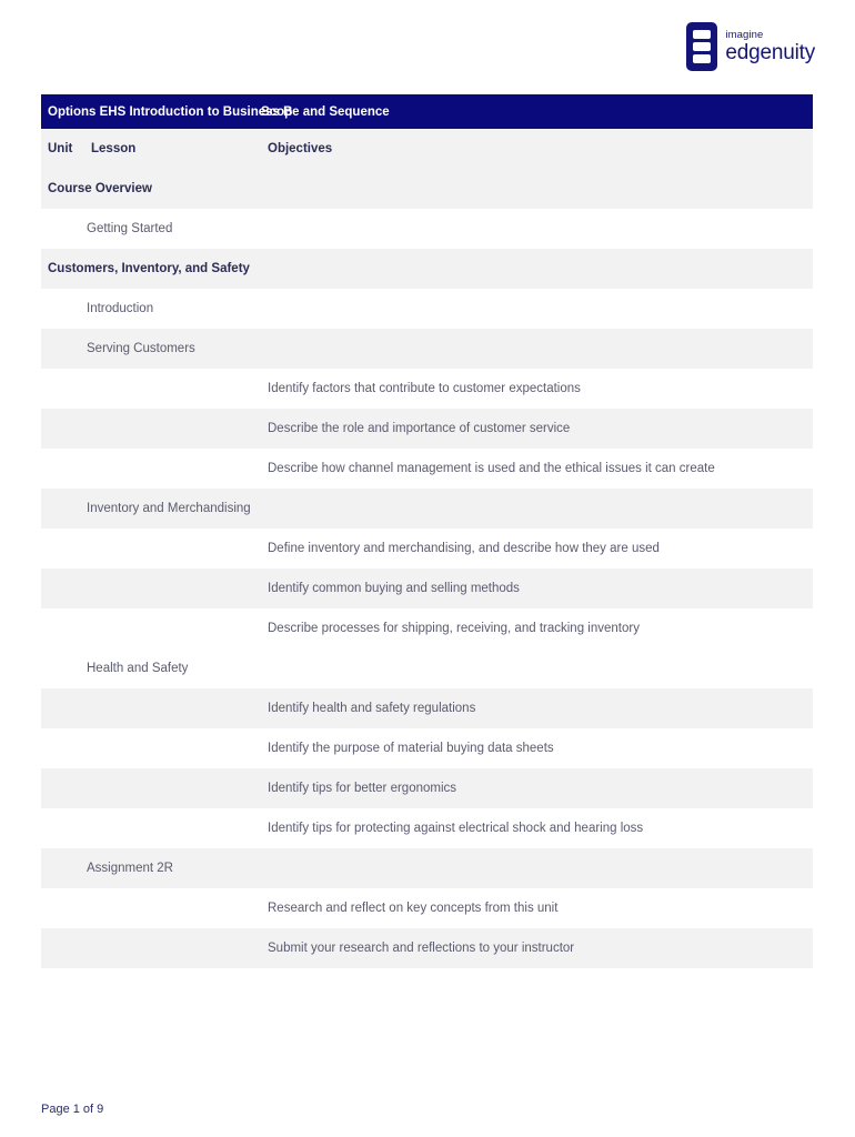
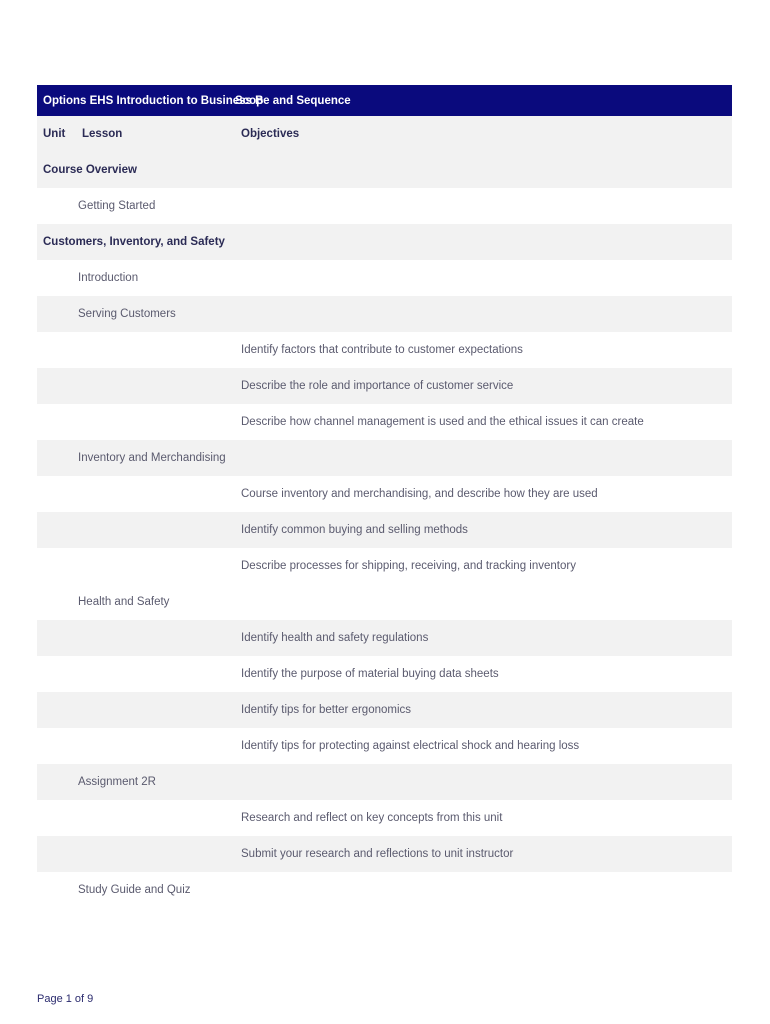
- imagine
- edgenuity
  Options EHS Introduction to Busine
  Scope and Sequence
  Unit Lesson
  Objectives
  Course Overview
  Getting Started
  Customers, Inventory, and Safety
  Introduction
  Serving Customers
  Identify factors that contribute to customer expectations
  Describe the role and importance of customer service
  Describe how channel management is used and the ethical issues it can create
  Inventory and Merchandising
- Define inventory and merchandising, and describe how they are used
+ Course inventory and merchandising, and describe how they are used
  Identify common buying and selling methods
  Describe processes for shipping, receiving, and tracking inventory
  Health and Safety
  Identify health and safety regulations
  Identify the purpose of material buying data sheets
  Identify tips for better ergonomics
  Identify tips for protecting against electrical shock and hearing loss
  Assignment 2R
  Research and reflect on key concepts from this unit
- Submit your research and reflections to your instructor
+ Submit your research and reflections to unit instructor
+ Study Guide and Quiz
  Page 1 of 9
